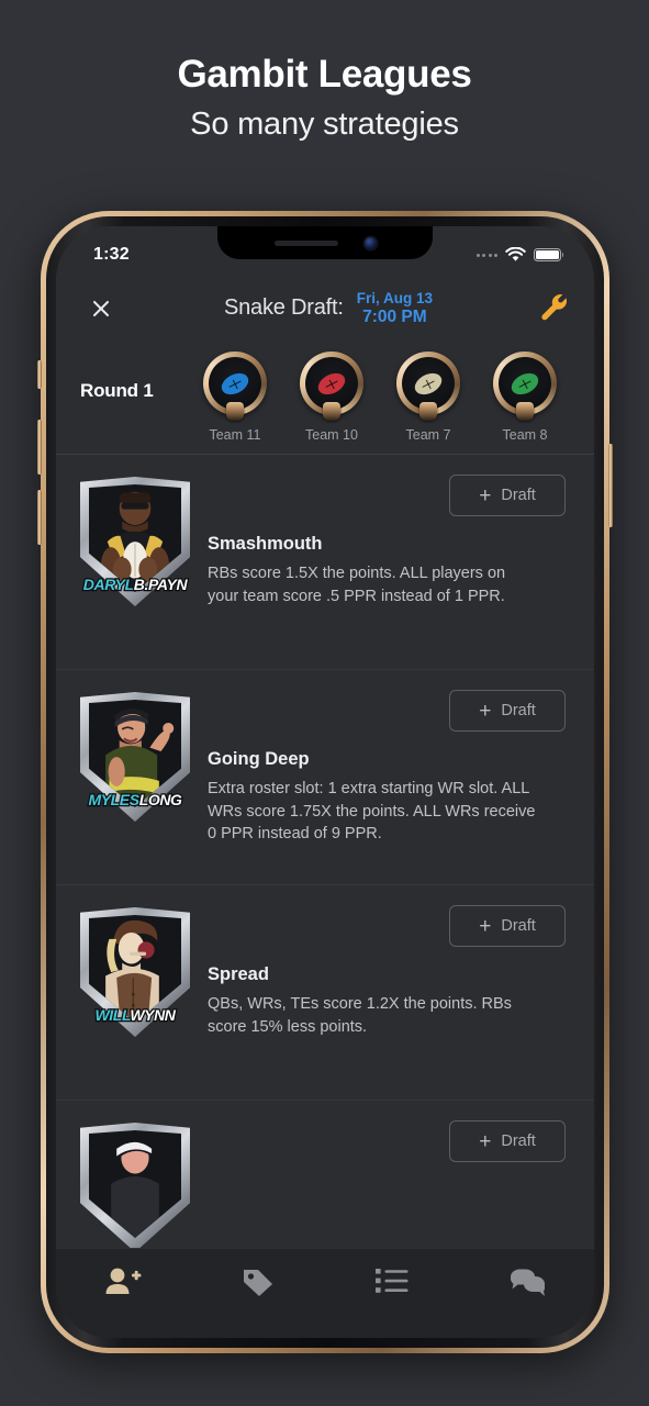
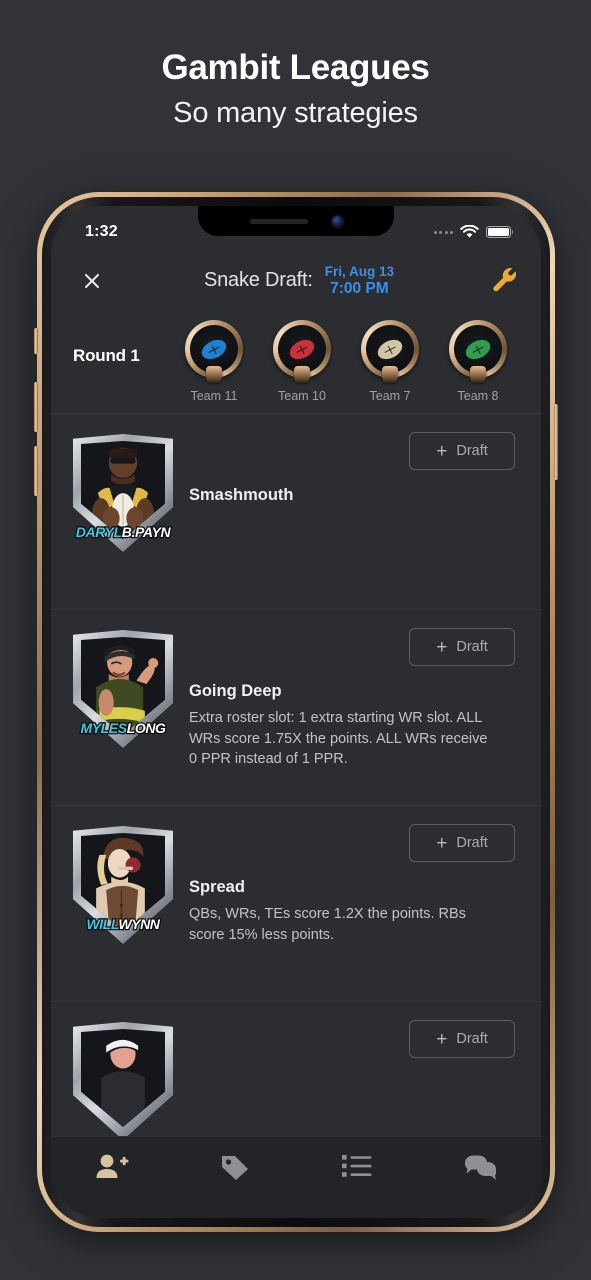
  Gambit Leagues
  So many strategies
  1:32
  Snake Draft:
  Fri, Aug 13
  7:00 PM
  Round 1
  Team 11
  Team 10
  Team 7
  Team 8
  DARYLB.PAYN
  Smashmouth
- RBs score 1.5X the points. ALL players on your team score .5 PPR instead of 1 PPR.
  +
  Draft
  MYLESLONG
  Going Deep
- Extra roster slot: 1 extra starting WR slot. ALL WRs score 1.75X the points. ALL WRs receive 0 PPR instead of 9 PPR.
+ Extra roster slot: 1 extra starting WR slot. ALL WRs score 1.75X the points. ALL WRs receive 0 PPR instead of 1 PPR.
  +
  Draft
  WILLWYNN
  Spread
  QBs, WRs, TEs score 1.2X the points. RBs score 15% less points.
  +
  Draft
  +
  Draft
